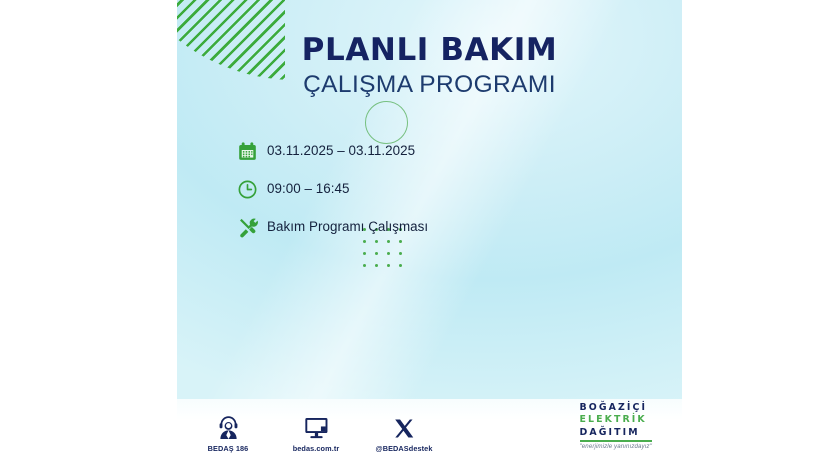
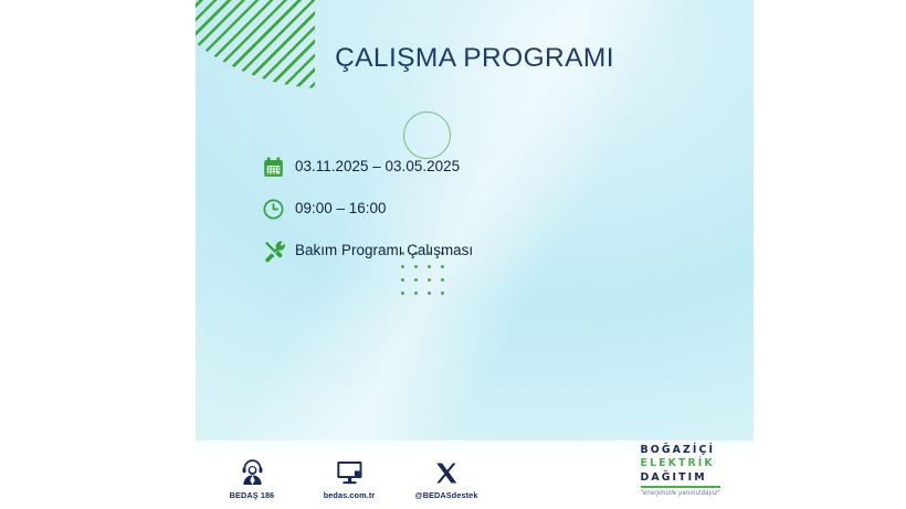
- PLANLI BAKIM
  ÇALIŞMA PROGRAMI
- 03.11.2025 – 03.11.2025
+ 03.11.2025 – 03.05.2025
- 09:00 – 16:45
+ 09:00 – 16:00
  Bakım Programı Çalışması
  BEDAŞ 186
  bedas.com.tr
  @BEDASdestek
  BOĞAZİÇİ
  ELEKTRİK
  DAĞITIM
